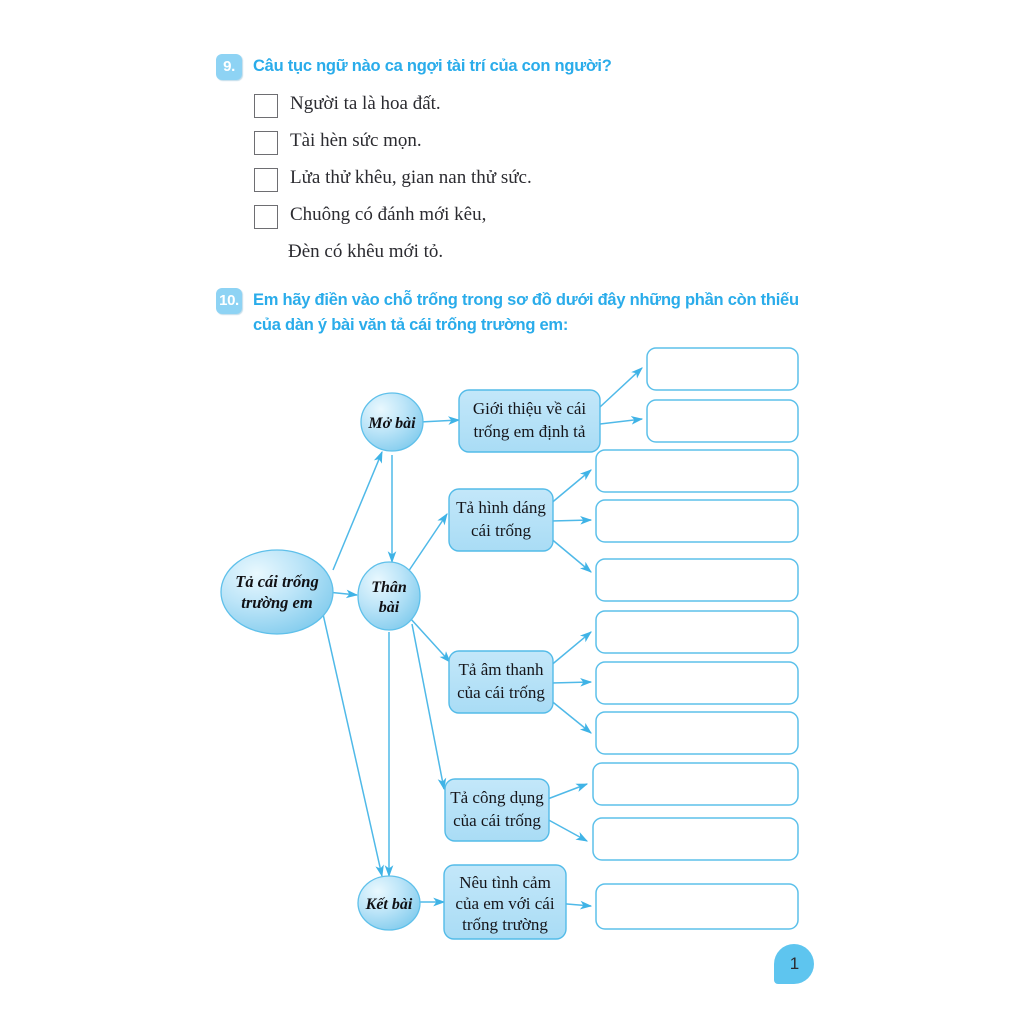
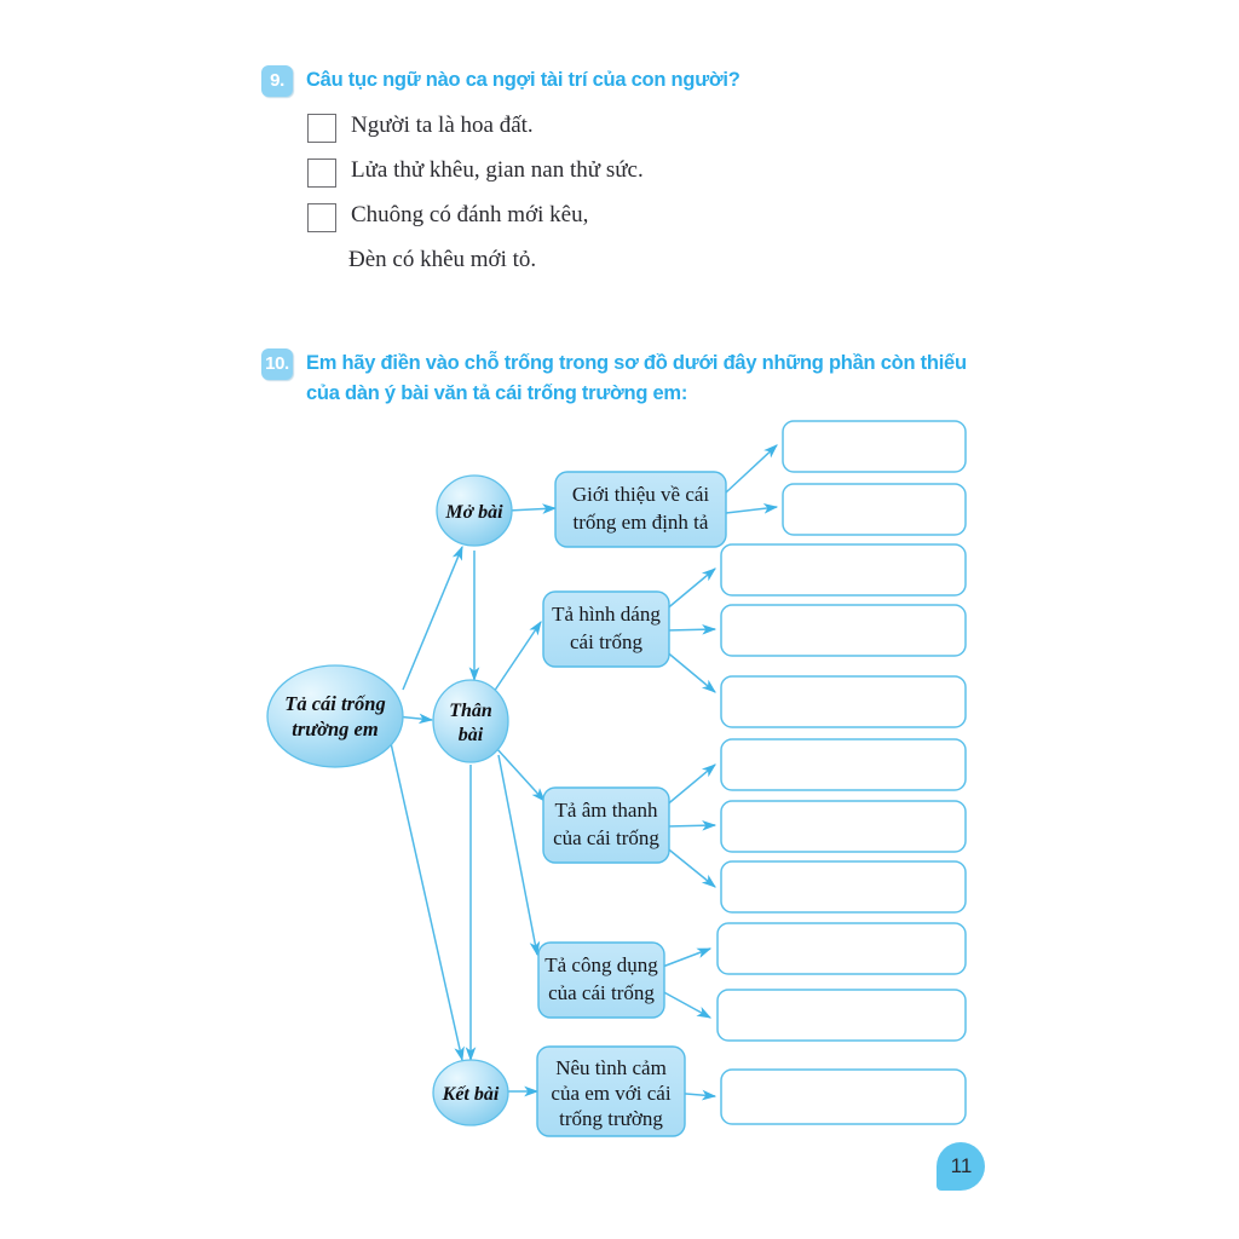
  9.
  Câu tục ngữ nào ca ngợi tài trí của con người?
  Người ta là hoa đất.
- Tài hèn sức mọn.
  Lửa thử khêu, gian nan thử sức.
  Chuông có đánh mới kêu,
  Đèn có khêu mới tỏ.
  10.
  Em hãy điền vào chỗ trống trong sơ đồ dưới đây những phần còn thiếu của dàn ý bài văn tả cái trống trường em:
  Tả cái trống
  trường em
  Mở bài
  Thân
  bài
  Kết bài
  Giới thiệu về cái
  trống em định tả
  Tả hình dáng
  cái trống
  Tả âm thanh
  của cái trống
  Tả công dụng
  của cái trống
  Nêu tình cảm
  của em với cái
  trống trường
- 1
+ 11
